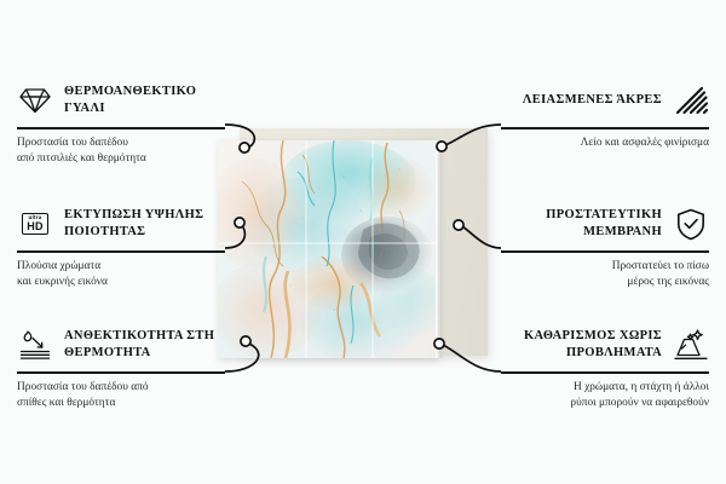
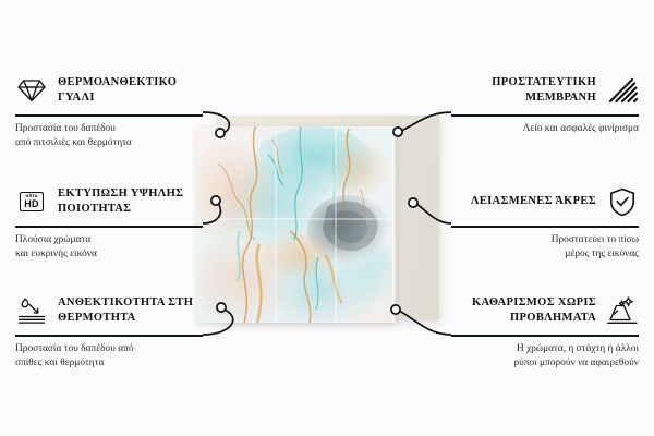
  ΘΕΡΜΟΑΝΘΕΚΤΙΚΟ ΓΥΑΛΙ
  Προστασία του δαπέδου
  από πιτσιλιές και θερμότητα
  HD
  ΕΚΤΥΠΩΣΗ ΥΨΗΛΗΣ ΠΟΙΟΤΗΤΑΣ
  Πλούσια χρώματα
  και ευκρινής εικόνα
  ΑΝΘΕΚΤΙΚΟΤΗΤΑ ΣΤΗ ΘΕΡΜΟΤΗΤΑ
  Προστασία του δαπέδου από
  σπίθες και θερμότητα
- ΛΕΙΑΣΜΕΝΕΣ ΆΚΡΕΣ
+ ΠΡΟΣΤΑΤΕΥΤΙΚΗ ΜΕΜΒΡΑΝΗ
  Λείο και ασφαλές φινίρισμα
- ΠΡΟΣΤΑΤΕΥΤΙΚΗ ΜΕΜΒΡΑΝΗ
+ ΛΕΙΑΣΜΕΝΕΣ ΆΚΡΕΣ
  Προστατεύει το πίσω
  μέρος της εικόνας
  ΚΑΘΑΡΙΣΜΟΣ ΧΩΡΙΣ ΠΡΟΒΛΗΜΑΤΑ
  Η χρώματα, η στάχτη ή άλλοι
  ρύποι μπορούν να αφαιρεθούν
